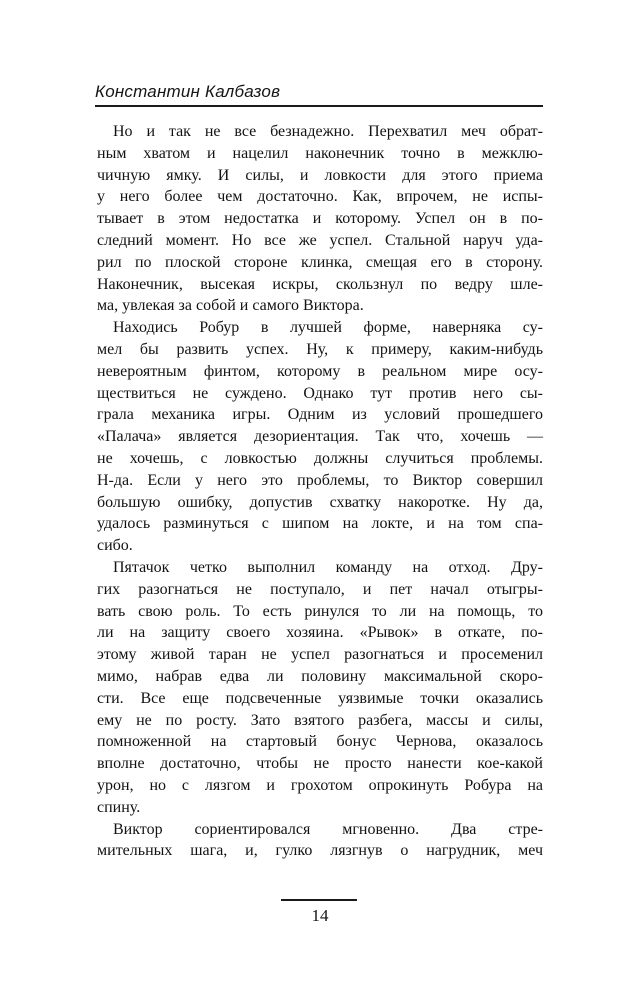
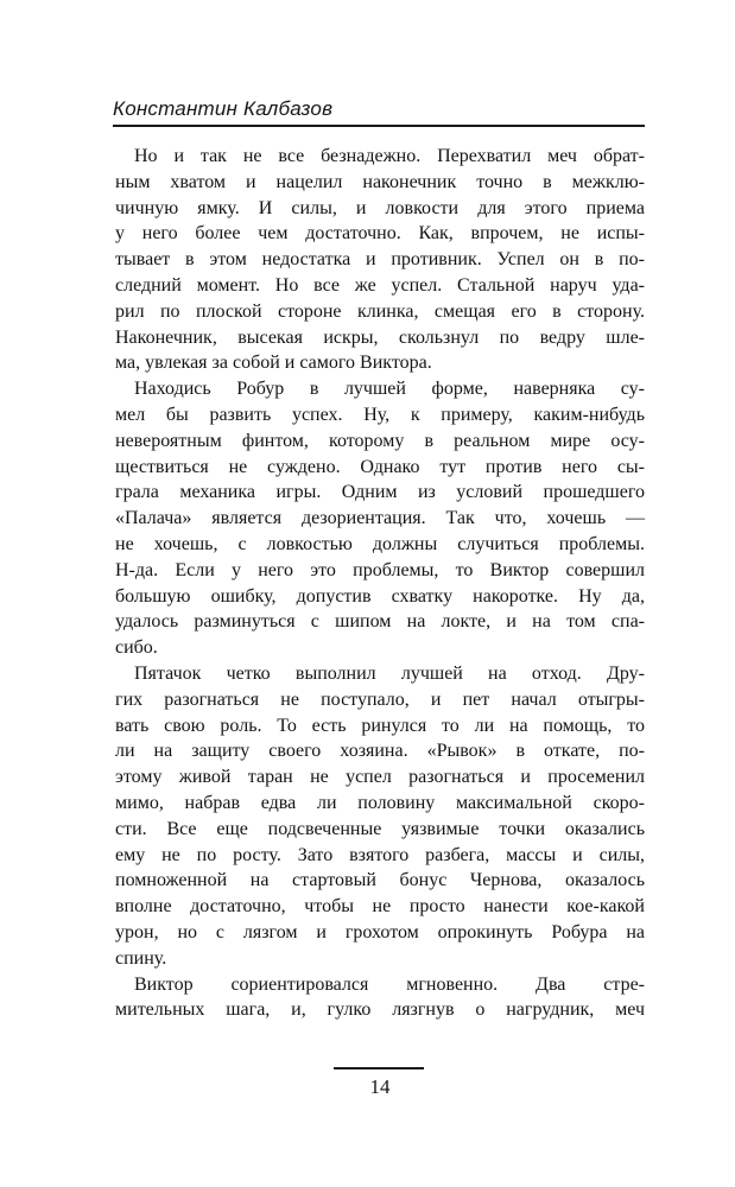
  Константин Калбазов
  Но и так не все безнадежно. Перехватил меч обрат-
  ным хватом и нацелил наконечник точно в межклю-
  чичную ямку. И силы, и ловкости для этого приема
  у него более чем достаточно. Как, впрочем, не испы-
- тывает в этом недостатка и которому. Успел он в по-
+ тывает в этом недостатка и противник. Успел он в по-
  следний момент. Но все же успел. Стальной наруч уда-
  рил по плоской стороне клинка, смещая его в сторону.
  Наконечник, высекая искры, скользнул по ведру шле-
  ма, увлекая за собой и самого Виктора.
  Находись Робур в лучшей форме, наверняка су-
  мел бы развить успех. Ну, к примеру, каким-нибудь
  невероятным финтом, которому в реальном мире осу-
  ществиться не суждено. Однако тут против него сы-
  грала механика игры. Одним из условий прошедшего
  «Палача» является дезориентация. Так что, хочешь —
  не хочешь, с ловкостью должны случиться проблемы.
  Н-да. Если у него это проблемы, то Виктор совершил
  большую ошибку, допустив схватку накоротке. Ну да,
  удалось разминуться с шипом на локте, и на том спа-
  сибо.
- Пятачок четко выполнил команду на отход. Дру-
+ Пятачок четко выполнил лучшей на отход. Дру-
  гих разогнаться не поступало, и пет начал отыгры-
  вать свою роль. То есть ринулся то ли на помощь, то
  ли на защиту своего хозяина. «Рывок» в откате, по-
  этому живой таран не успел разогнаться и просеменил
  мимо, набрав едва ли половину максимальной скоро-
  сти. Все еще подсвеченные уязвимые точки оказались
  ему не по росту. Зато взятого разбега, массы и силы,
  помноженной на стартовый бонус Чернова, оказалось
  вполне достаточно, чтобы не просто нанести кое-какой
  урон, но с лязгом и грохотом опрокинуть Робура на
  спину.
  Виктор сориентировался мгновенно. Два стре-
  мительных шага, и, гулко лязгнув о нагрудник, меч
  14
